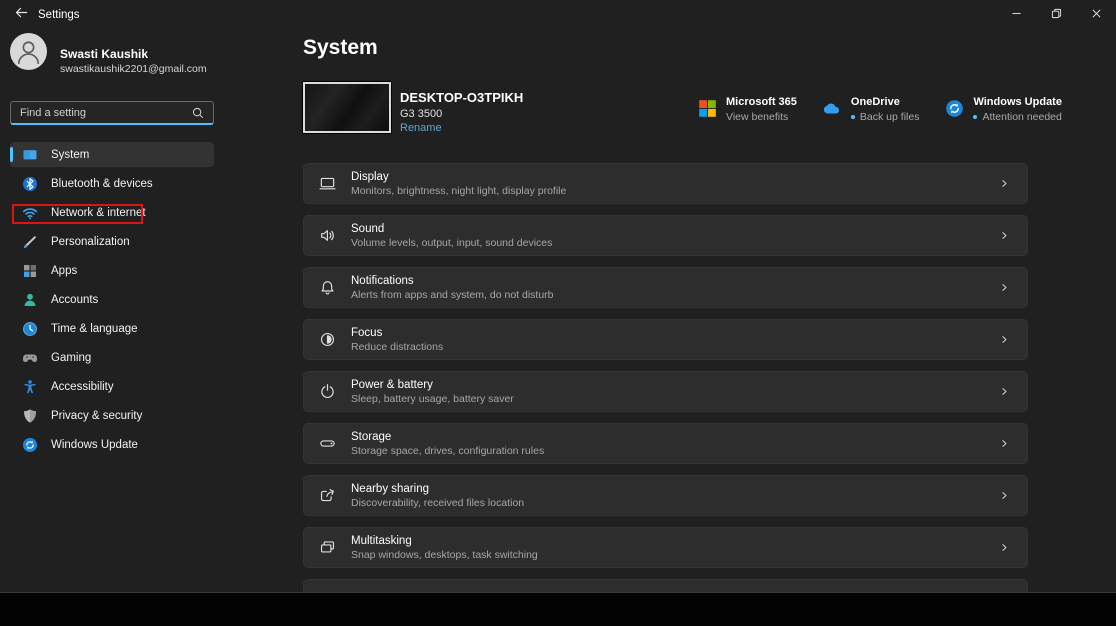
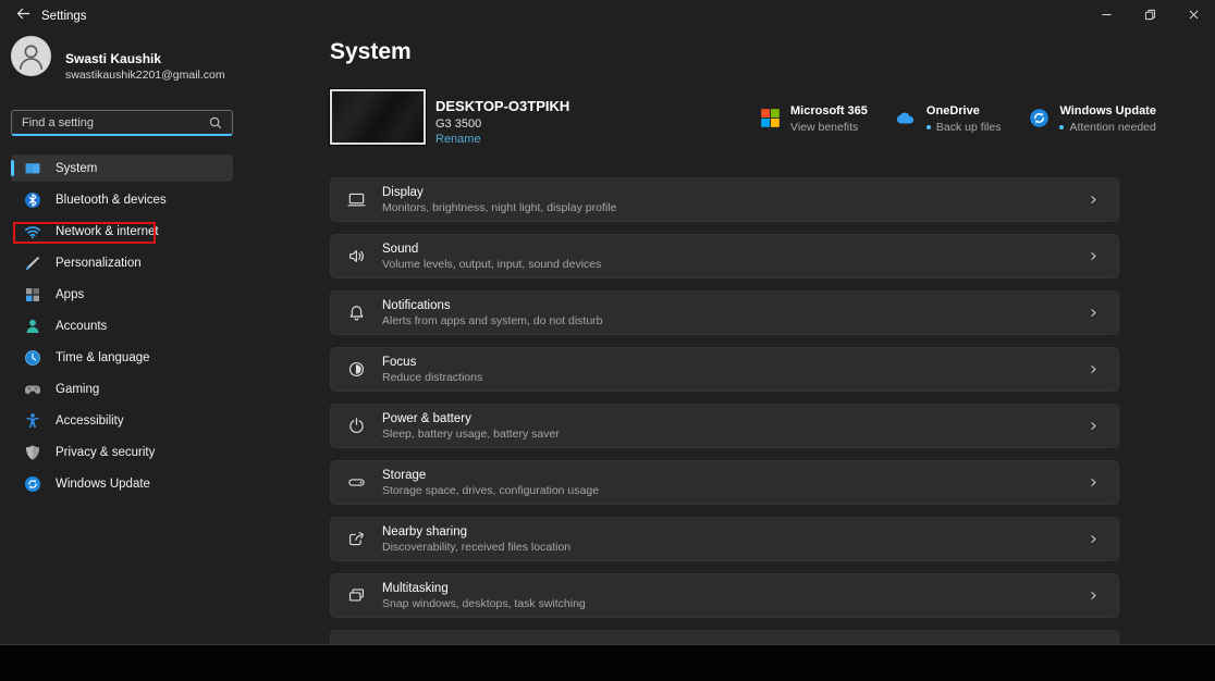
  Settings
  Swasti Kaushik
  swastikaushik2201@gmail.com
  Find a setting
  System
  Bluetooth & devices
  Network & internet
  Personalization
  Apps
  Accounts
  Time & language
  Gaming
  Accessibility
  Privacy & security
  Windows Update
  System
  DESKTOP-O3TPIKH
  G3 3500
  Rename
  Microsoft 365
  View benefits
  OneDrive
  Back up files
  Windows Update
  Attention needed
  Display
  Monitors, brightness, night light, display profile
  Sound
  Volume levels, output, input, sound devices
  Notifications
  Alerts from apps and system, do not disturb
  Focus
  Reduce distractions
  Power & battery
  Sleep, battery usage, battery saver
  Storage
- Storage space, drives, configuration rules
+ Storage space, drives, configuration usage
  Nearby sharing
  Discoverability, received files location
  Multitasking
  Snap windows, desktops, task switching
